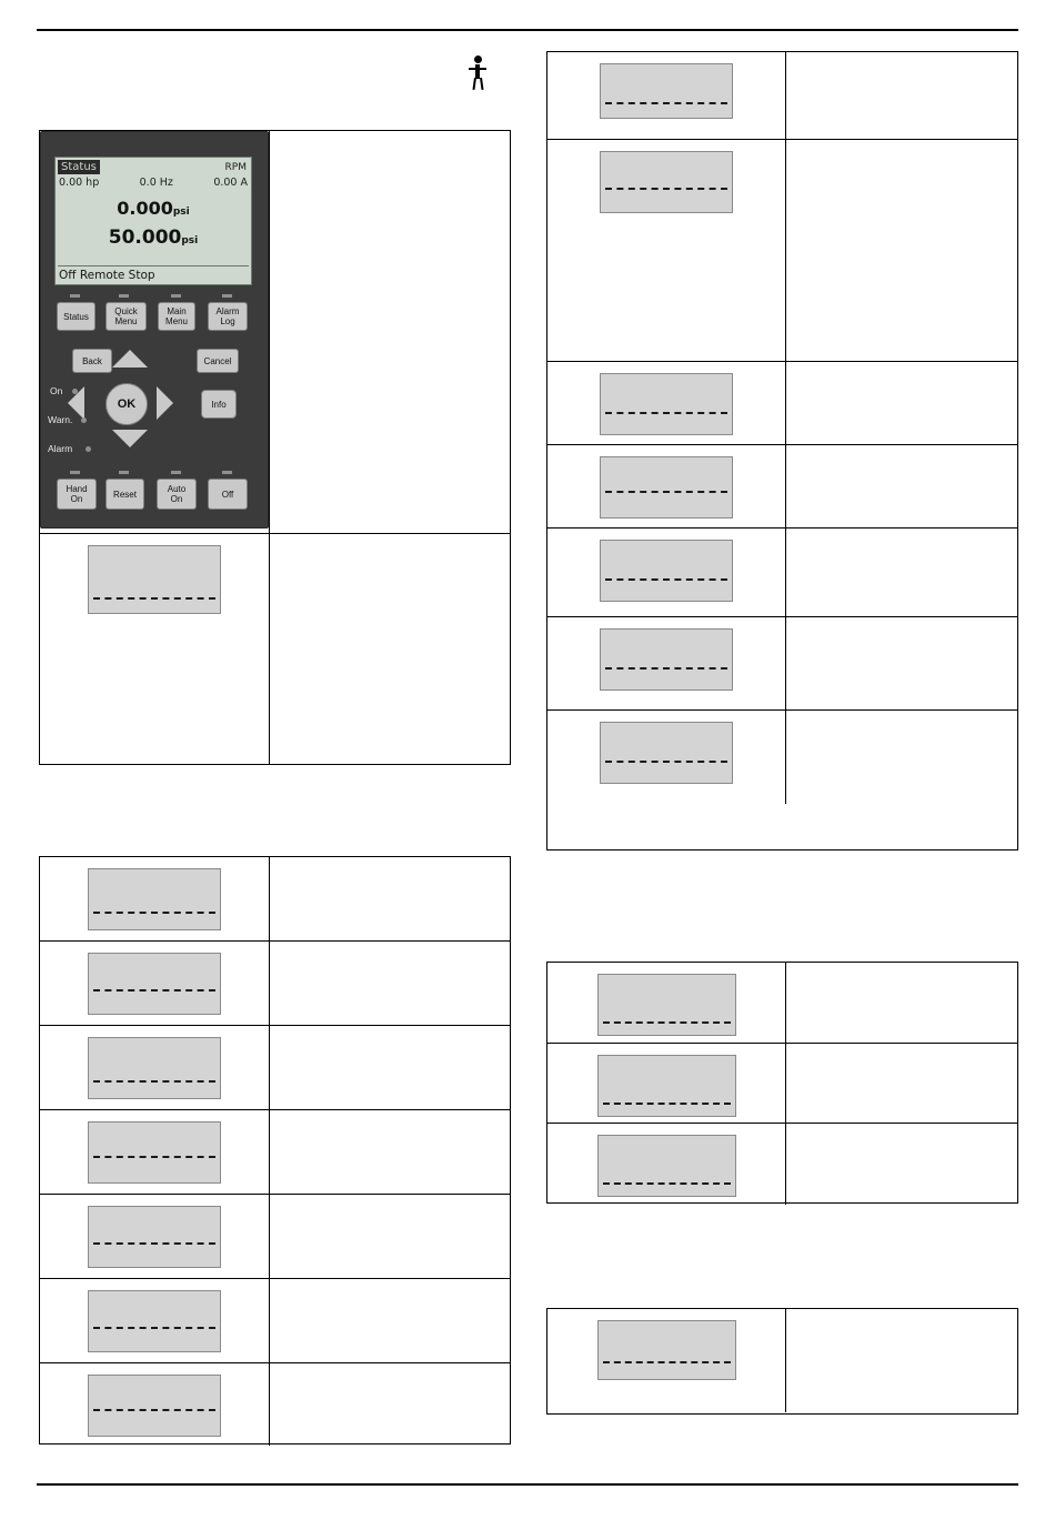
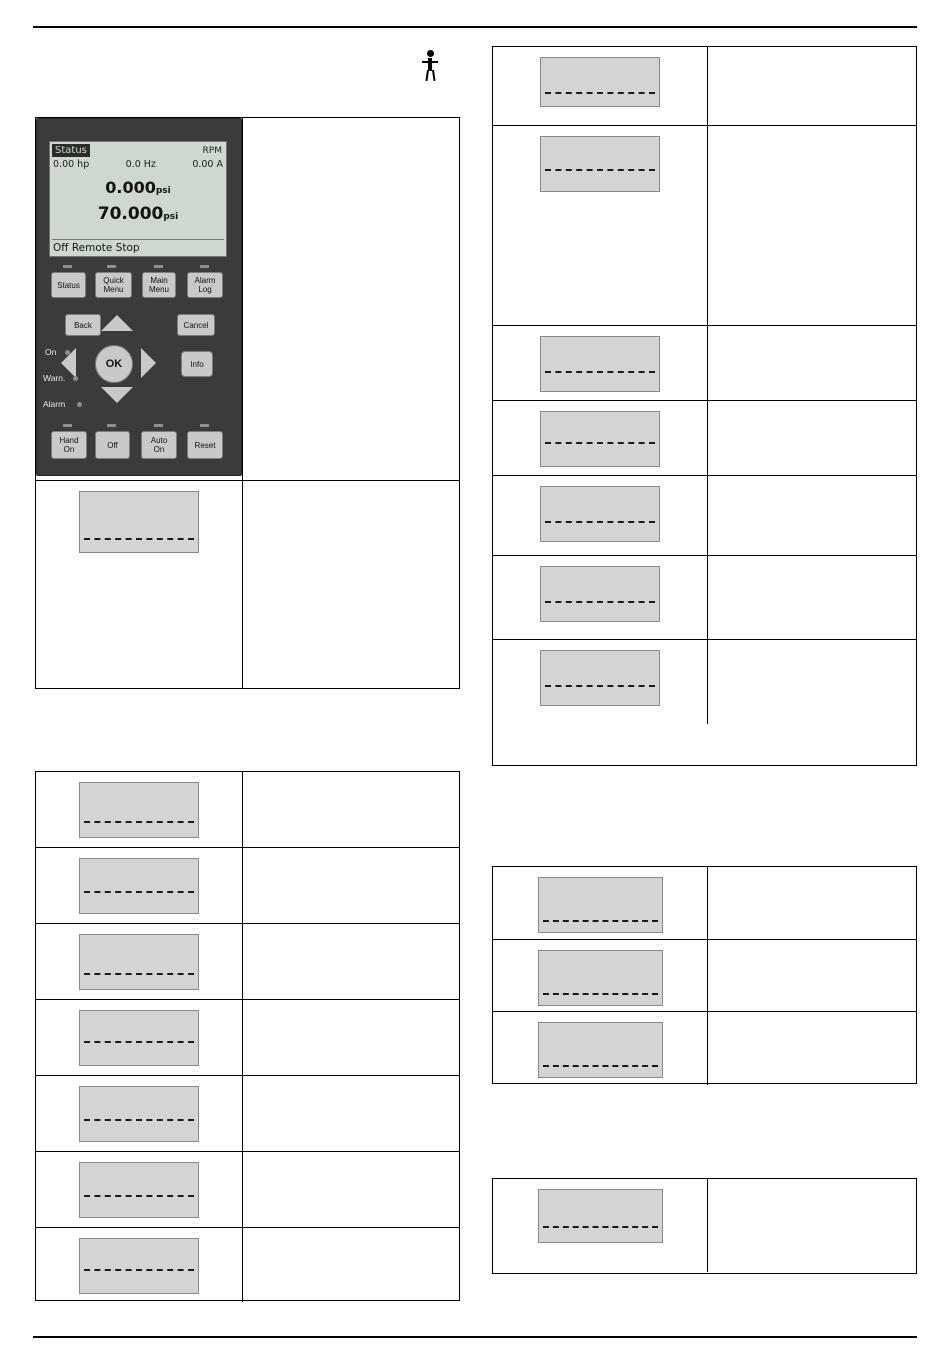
  Status
  RPM
  0.00 hp
  0.0 Hz
  0.00 A
  0.000psi
- 50.000psi
+ 70.000psi
  Off Remote Stop
  Status
  Quick
  Menu
  Main
  Menu
  Alarm
  Log
  Back
  Cancel
  OK
  Info
  On
  Warn.
  Alarm
  Hand
  On
- Reset
+ Off
  Auto
  On
- Off
+ Reset
